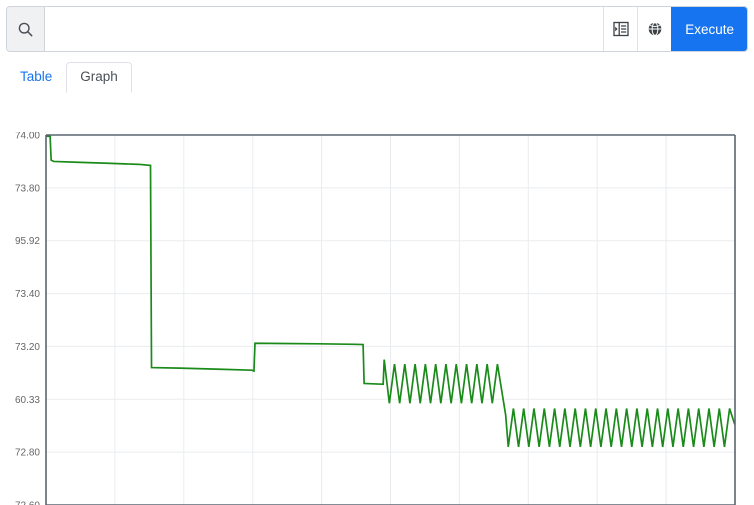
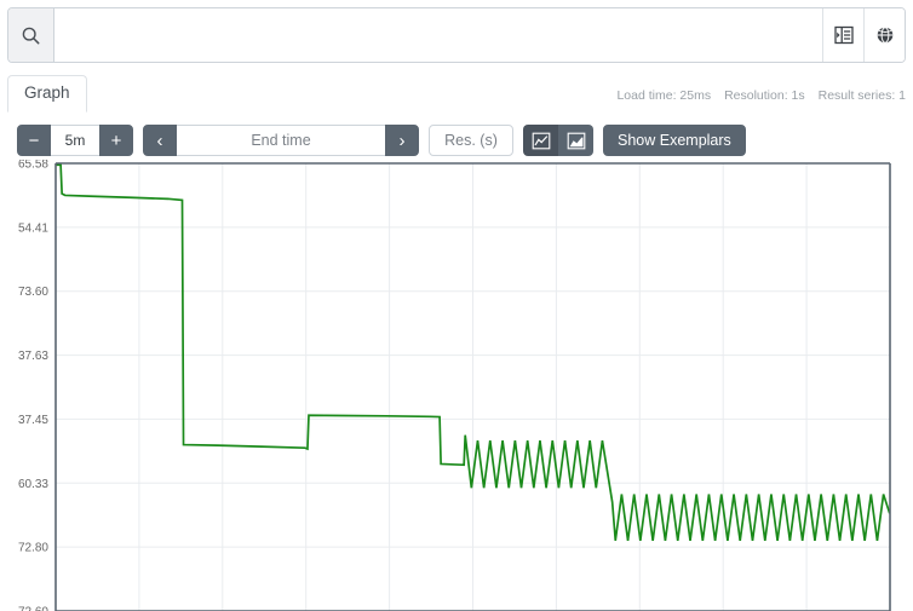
- Execute
- Table
  Graph
+ Load time: 25ms
+ Resolution: 1s
+ Result series: 1
+ −
+ 5m
+ +
+ ‹
+ End time
+ ›
+ Res. (s)
+ Show Exemplars
- 74.00
+ 65.58
- 73.80
+ 54.41
- 95.92
+ 73.60
- 73.40
+ 37.63
- 73.20
+ 37.45
  60.33
  72.80
